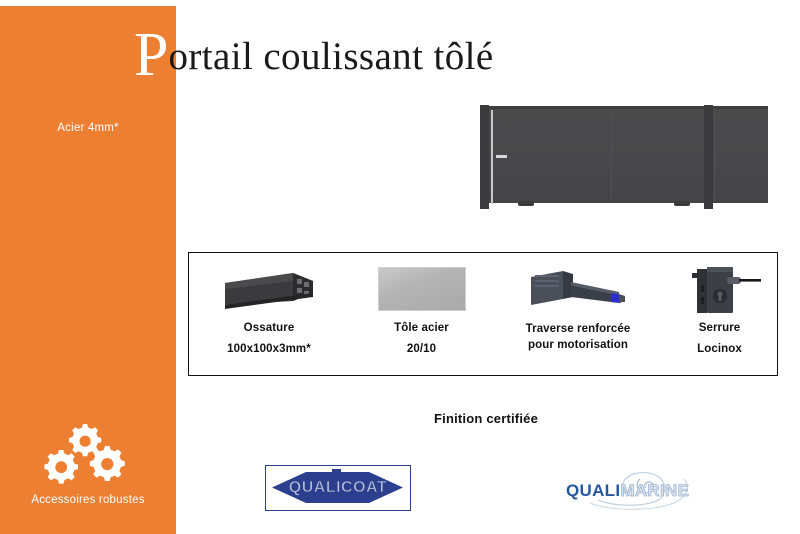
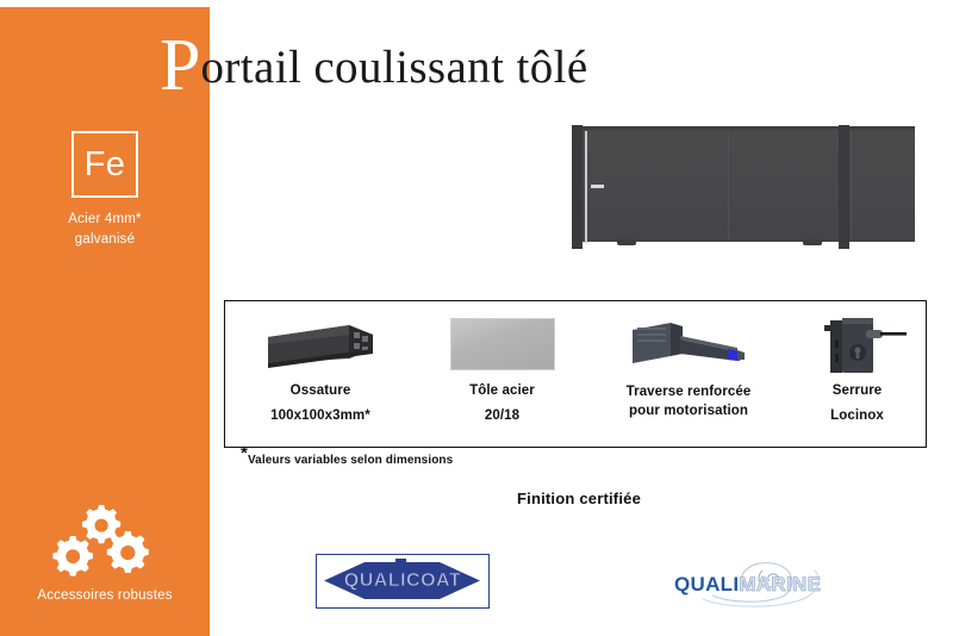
+ Fe
  Acier 4mm*
+ galvanisé
  Accessoires robustes
  Portail coulissant tôlé
  Ossature
  100x100x3mm*
  Tôle acier
- 20/10
+ 20/18
  Traverse renforcée
  pour motorisation
  Serrure
  Locinox
+ *Valeurs variables selon dimensions
  Finition certifiée
  QUALICOAT
  QUALIMARINE
